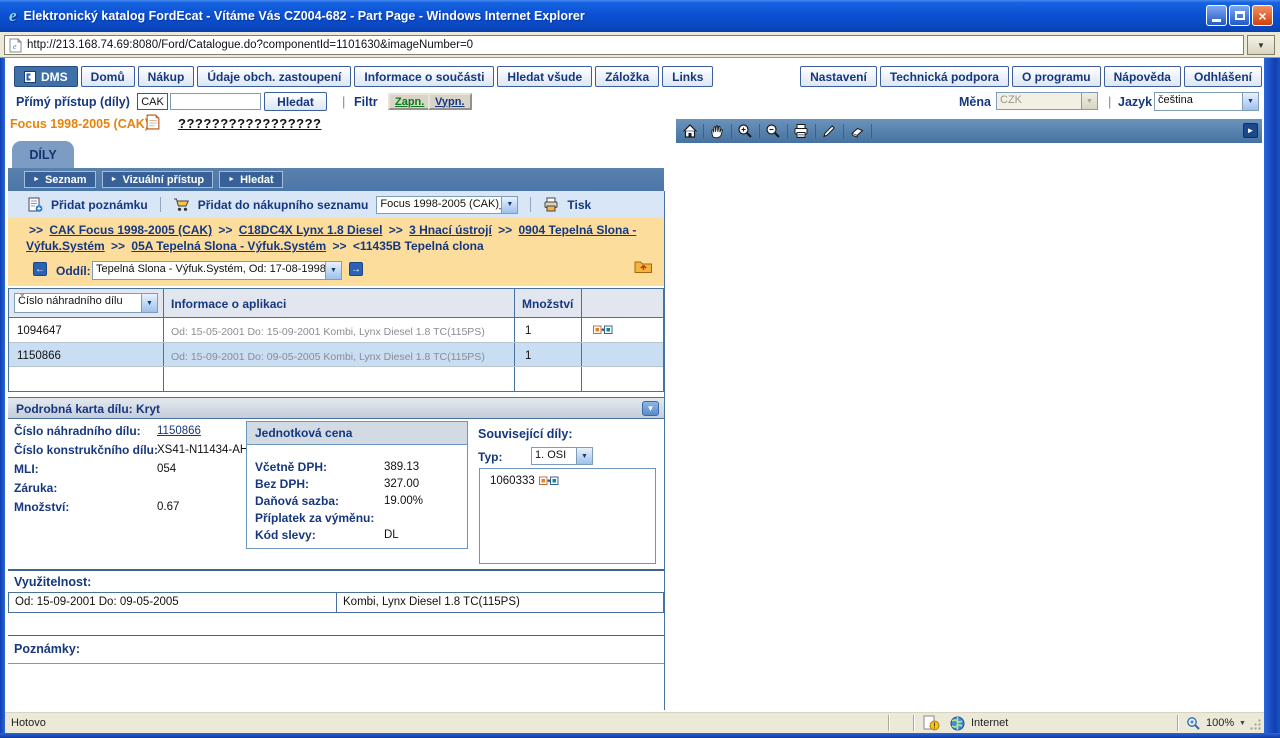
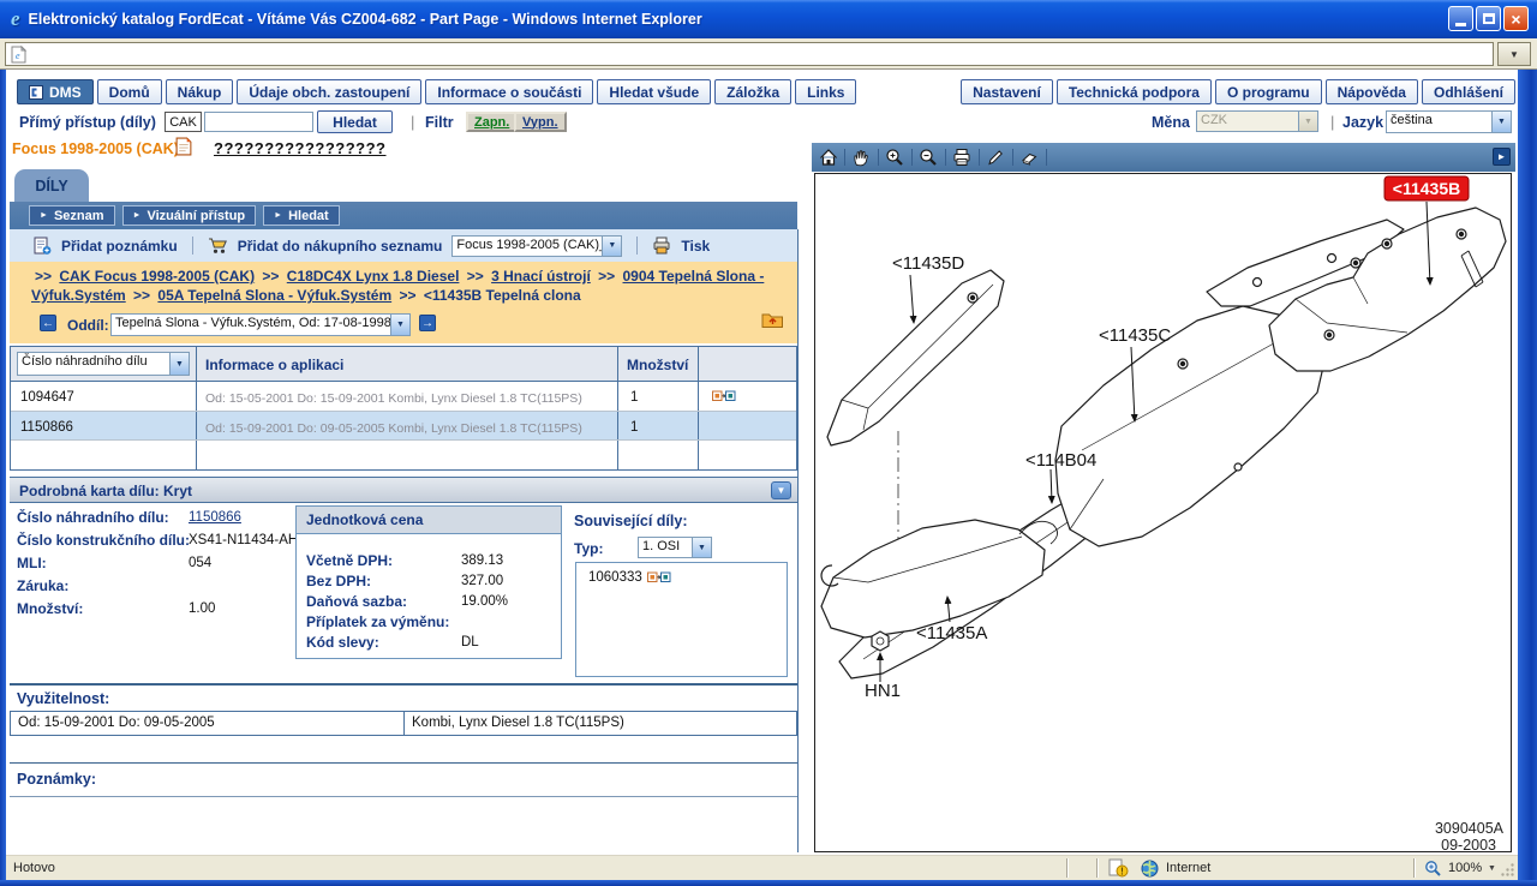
  e
  Elektronický katalog FordEcat - Vítáme Vás CZ004-682 - Part Page - Windows Internet Explorer
  ×
  e
- http://213.168.74.69:8080/Ford/Catalogue.do?componentId=1101630&imageNumber=0
  ▼
  DMS
  Domů
  Nákup
  Údaje obch. zastoupení
  Informace o součásti
  Hledat všude
  Záložka
  Links
  Nastavení
  Technická podpora
  O programu
  Nápověda
  Odhlášení
  Přímý přístup (díly)
  CAK
  Hledat
  |
  Filtr
  Zapn.
  Vypn.
  Měna
  CZK
  |
  Jazyk
  čeština
  Focus 1998-2005 (CAK
  ?????????????????
  DÍLY
  Seznam
  Vizuální přístup
  Hledat
  Přidat poznámku
  Přidat do nákupního seznamu
  Focus 1998-2005 (CAK)
  Tisk
  >> CAK Focus 1998-2005 (CAK) >> C18DC4X Lynx 1.8 Diesel >> 3 Hnací ústrojí >> 0904 Tepelná Slona - Výfuk.Systém >> 05A Tepelná Slona - Výfuk.Systém >> <11435B Tepelná clona
  ←
  Oddíl:
  Tepelná Slona - Výfuk.Systém, Od: 17-08-1998
  →
  Číslo náhradního dílu
  Informace o aplikaci
  Množství
  1094647
  Od: 15-05-2001 Do: 15-09-2001 Kombi, Lynx Diesel 1.8 TC(115PS)
  1
  1150866
  Od: 15-09-2001 Do: 09-05-2005 Kombi, Lynx Diesel 1.8 TC(115PS)
  1
  Podrobná karta dílu: Kryt
  ▼
  Číslo náhradního dílu:
  1150866
  Číslo konstrukčního dílu:
  XS41-N11434-AH
  MLI:
  054
  Záruka:
  Množství:
- 0.67
+ 1.00
  Jednotková cena
  Včetně DPH:
  389.13
  Bez DPH:
  327.00
  Daňová sazba:
  19.00%
  Příplatek za výměnu:
  Kód slevy:
  DL
  Související díly:
  Typ:
  1. OSI
  1060333
  Využitelnost:
  Od: 15-09-2001 Do: 09-05-2005
  Kombi, Lynx Diesel 1.8 TC(115PS)
  Poznámky:
  ►
+ <11435D
+ <11435C
+ <114B04
+ <11435A
+ HN1
+ <11435B
+ 3090405A
+ 09-2003
  Hotovo
  !
  Internet
  100%
